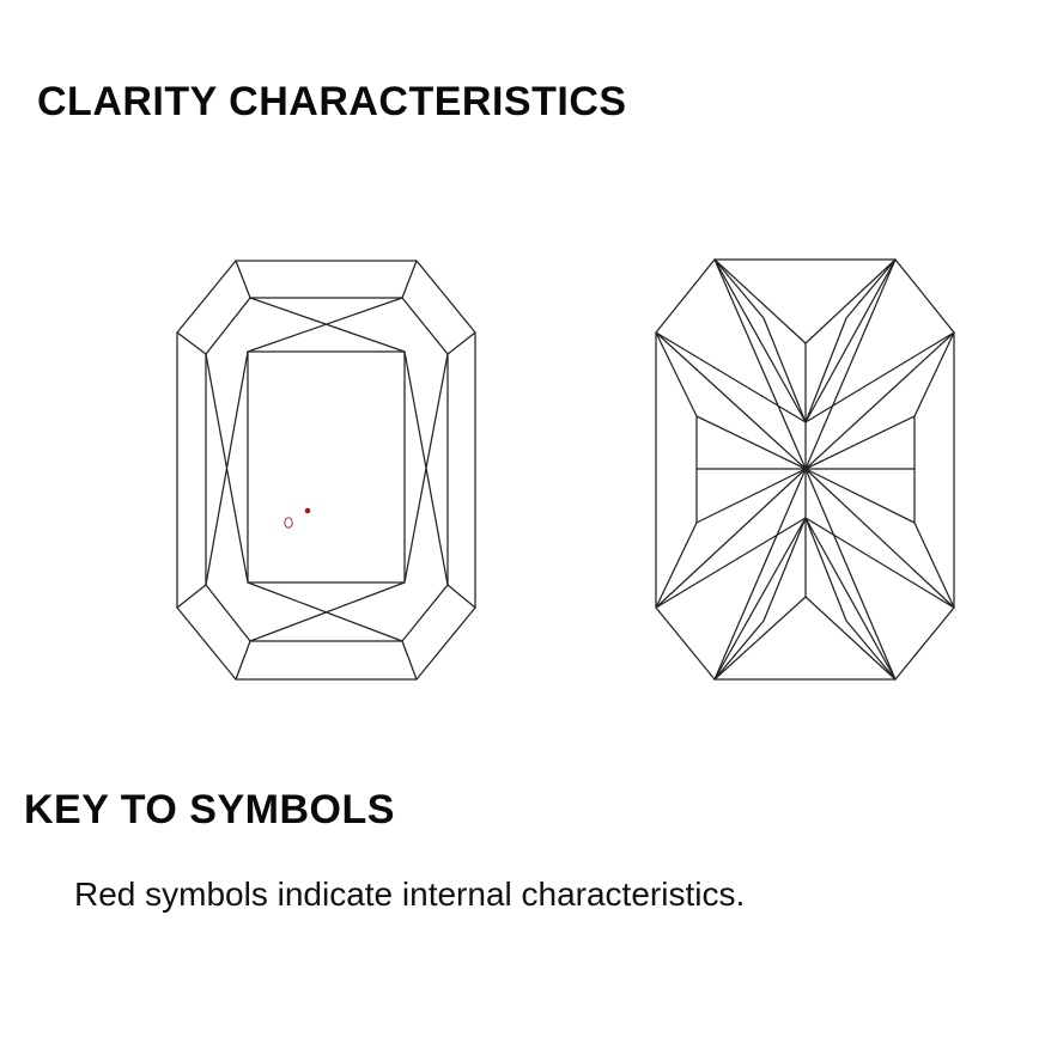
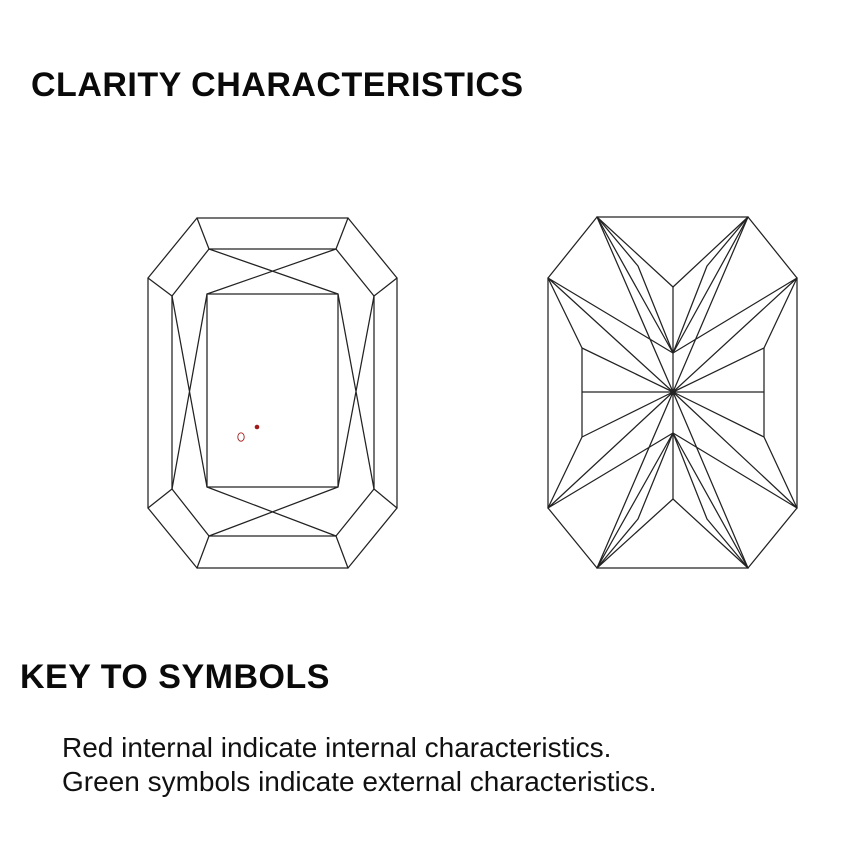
  CLARITY CHARACTERISTICS
  KEY TO SYMBOLS
- Red symbols indicate internal characteristics.
+ Red internal indicate internal characteristics.
+ Green symbols indicate external characteristics.
